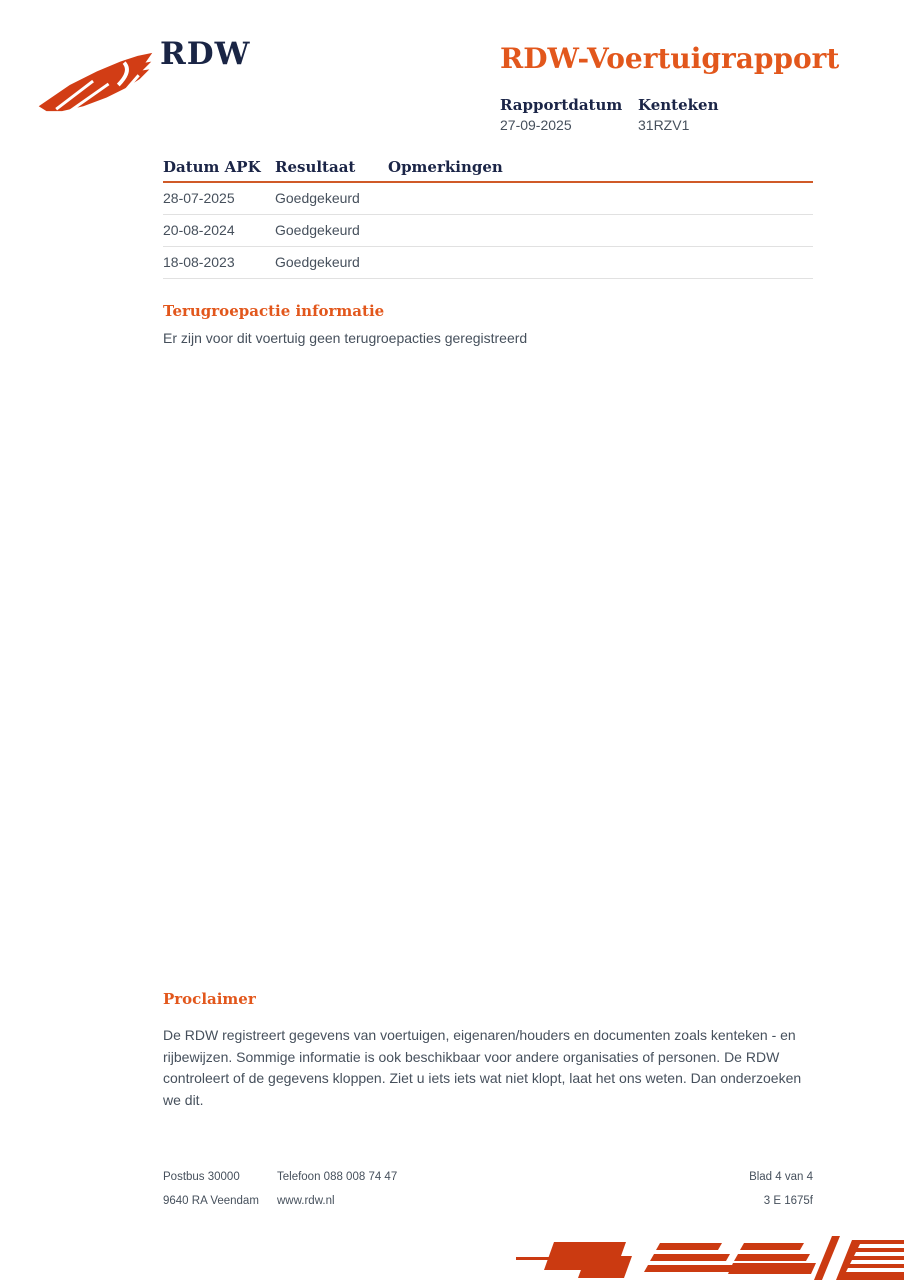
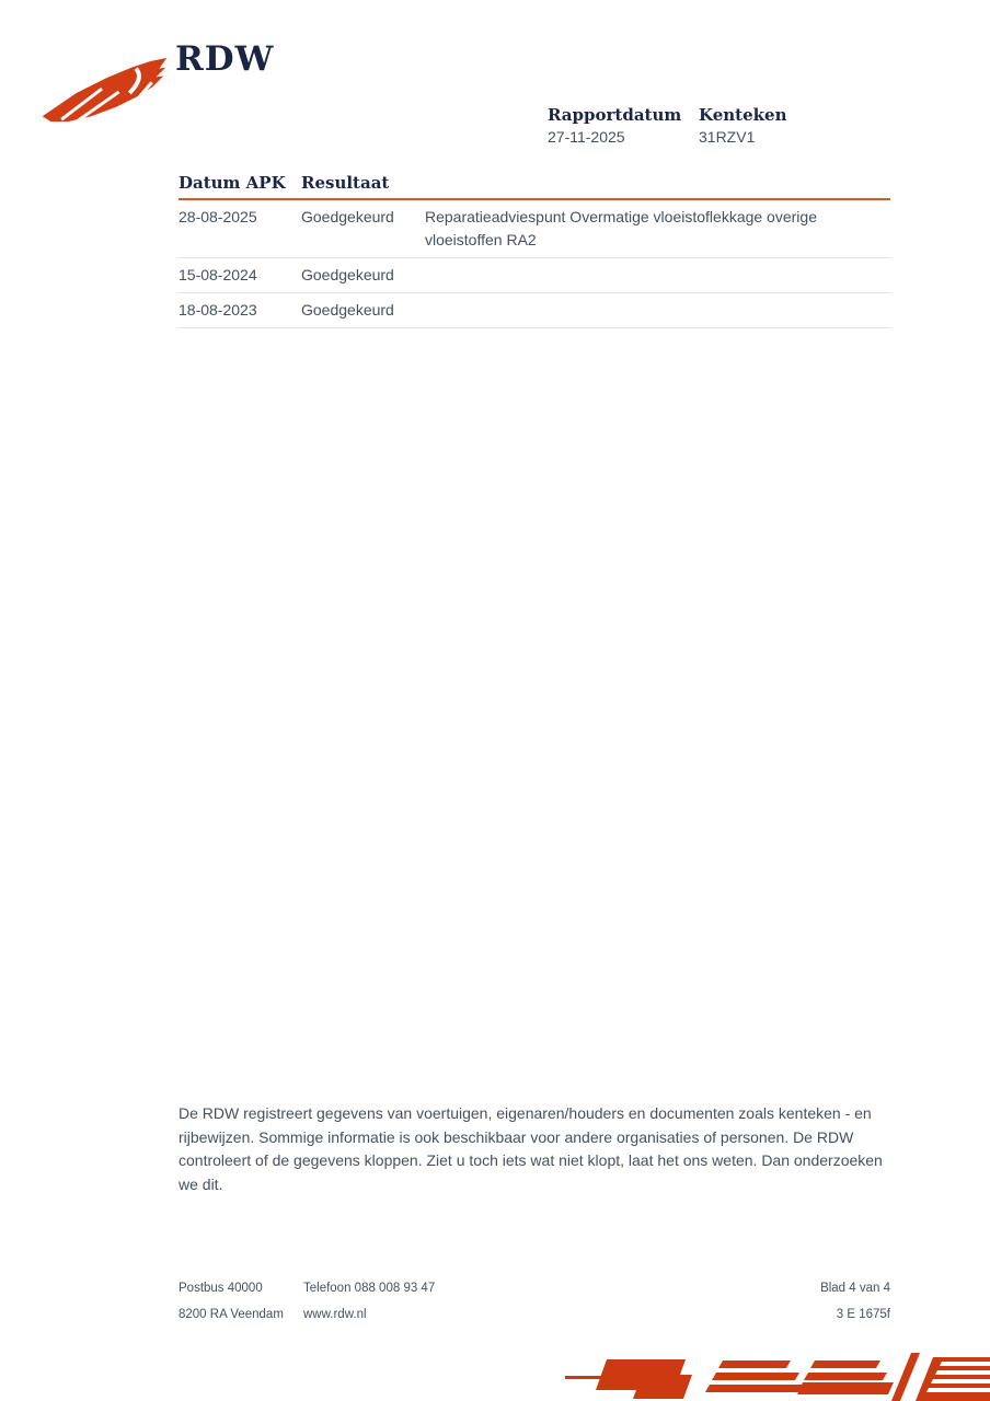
  RDW
- RDW-Voertuigrapport
  Rapportdatum
  Kenteken
- 27-09-2025
+ 27-11-2025
  31RZV1
  Datum APK
  Resultaat
- Opmerkingen
- 28-07-2025
+ 28-08-2025
  Goedgekeurd
+ Reparatieadviespunt Overmatige vloeistoflekkage overige vloeistoffen RA2
- 20-08-2024
+ 15-08-2024
  Goedgekeurd
  18-08-2023
  Goedgekeurd
- Terugroepactie informatie
- Er zijn voor dit voertuig geen terugroepacties geregistreerd
- Proclaimer
- De RDW registreert gegevens van voertuigen, eigenaren/houders en documenten zoals kenteken - en rijbewijzen. Sommige informatie is ook beschikbaar voor andere organisaties of personen. De RDW controleert of de gegevens kloppen. Ziet u iets iets wat niet klopt, laat het ons weten. Dan onderzoeken we dit.
+ De RDW registreert gegevens van voertuigen, eigenaren/houders en documenten zoals kenteken - en rijbewijzen. Sommige informatie is ook beschikbaar voor andere organisaties of personen. De RDW controleert of de gegevens kloppen. Ziet u toch iets wat niet klopt, laat het ons weten. Dan onderzoeken we dit.
- Postbus 30000
+ Postbus 40000
- 9640 RA Veendam
+ 8200 RA Veendam
- Telefoon 088 008 74 47
+ Telefoon 088 008 93 47
  www.rdw.nl
  Blad 4 van 4
  3 E 1675f
